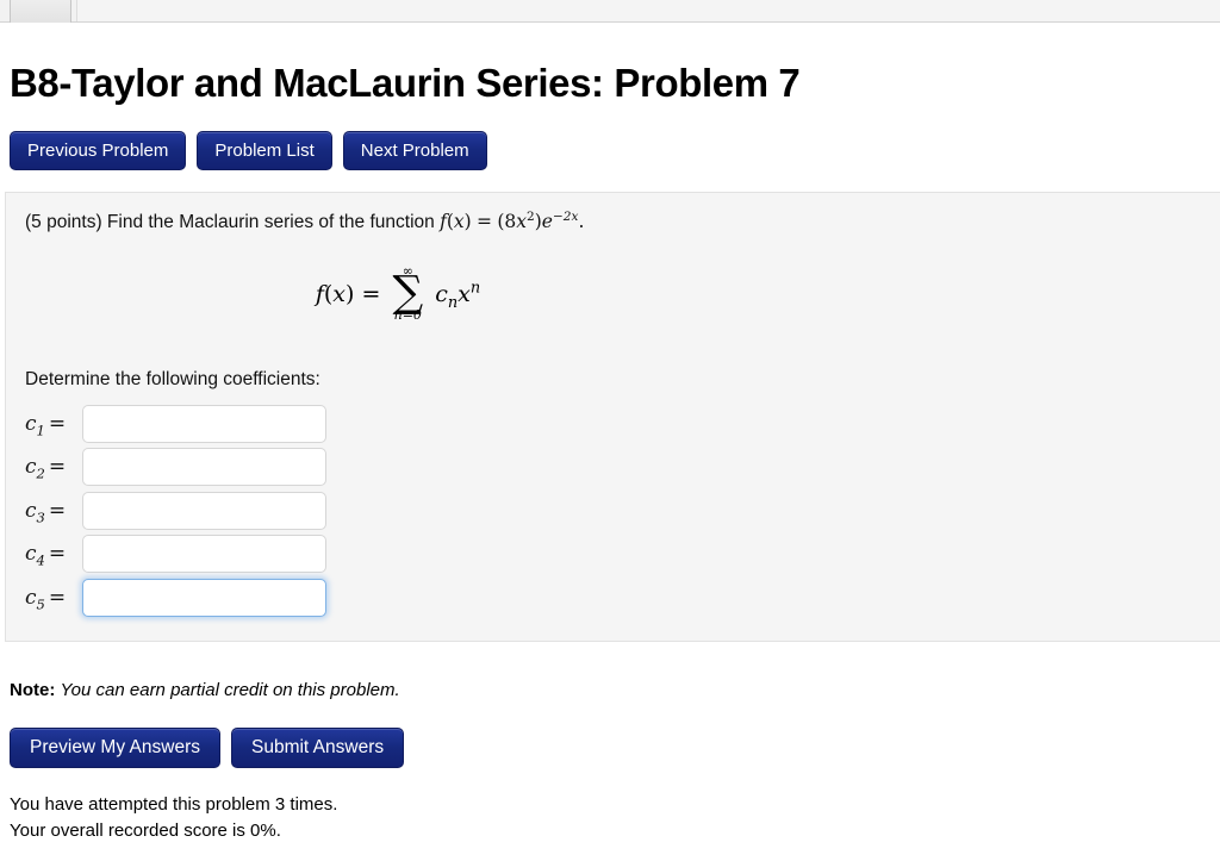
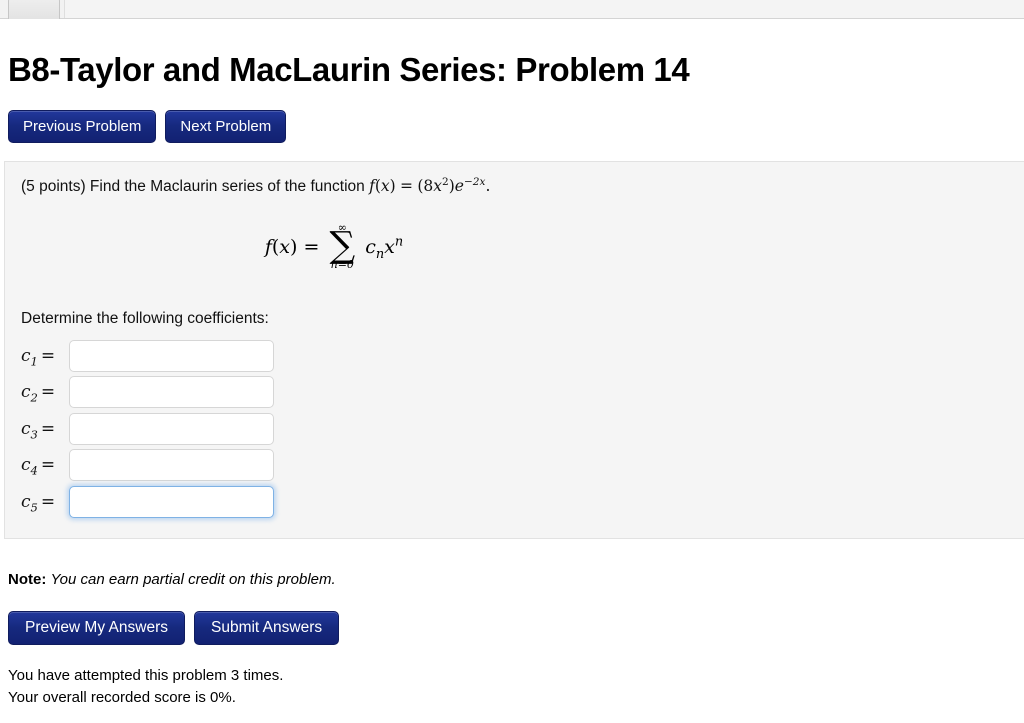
- B8-Taylor and MacLaurin Series: Problem 7
+ B8-Taylor and MacLaurin Series: Problem 14
  Previous Problem
- Problem List
  Next Problem
  (5 points) Find the Maclaurin series of the function f(x) = (8x2)e−2x.
  f(x) =
  ∞
  ∑
  n=0
  cnxn
  Determine the following coefficients:
  c1 =
  c2 =
  c3 =
  c4 =
  c5 =
  Note: You can earn partial credit on this problem.
  Preview My Answers
  Submit Answers
  You have attempted this problem 3 times.
  Your overall recorded score is 0%.
